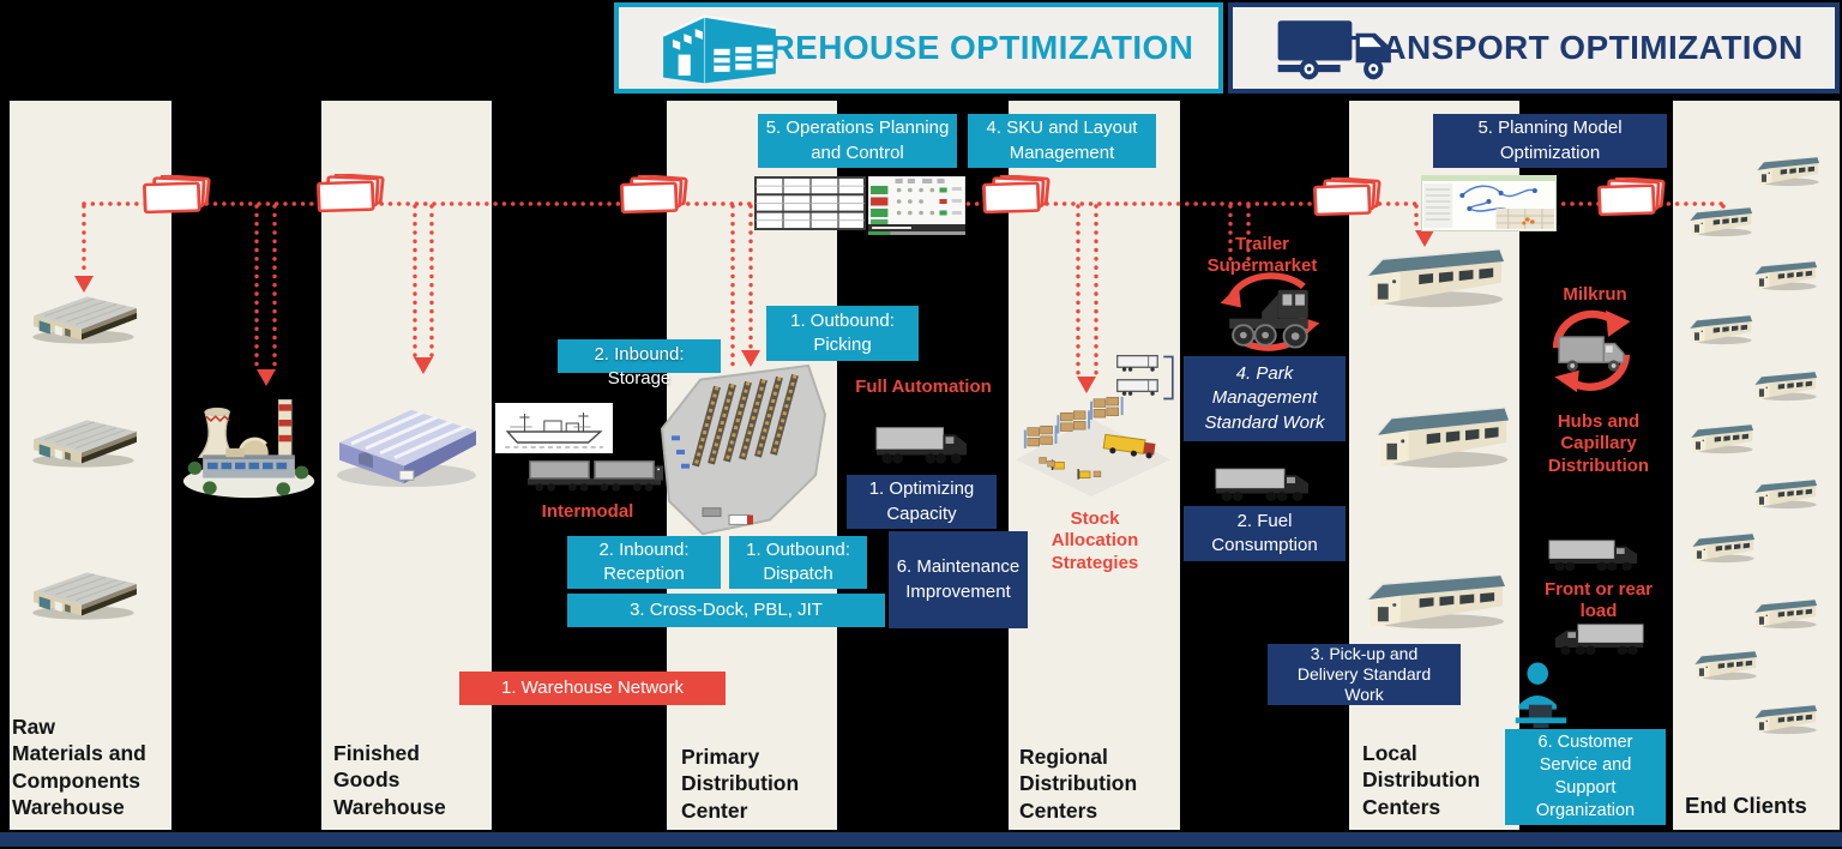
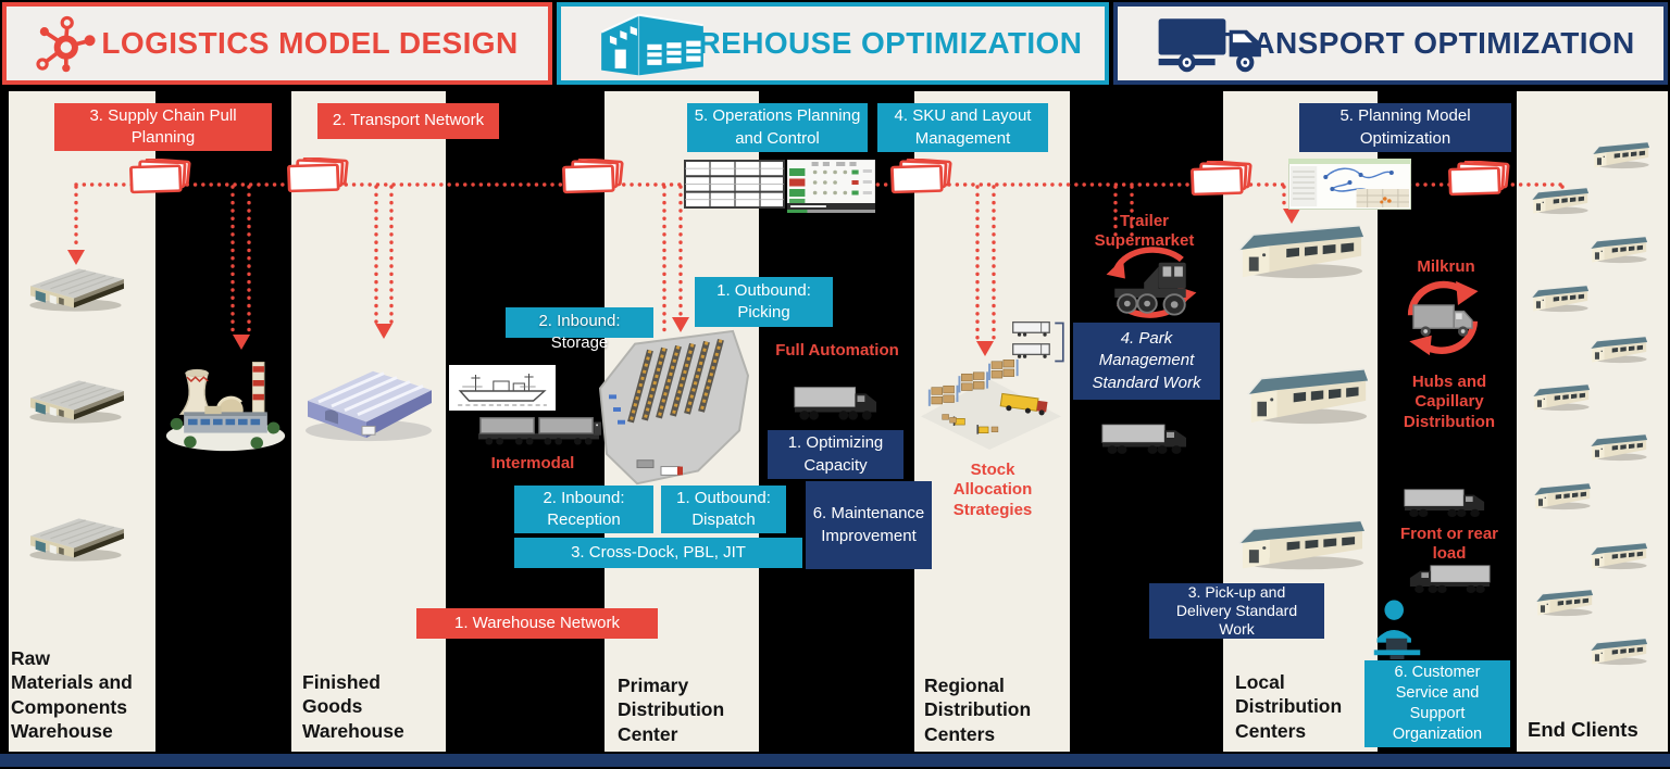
+ LOGISTICS MODEL DESIGN
  REHOUSE OPTIMIZATION
  ANSPORT OPTIMIZATION
+ 3. Supply Chain Pull
+ Planning
+ 2. Transport Network
  5. Operations Planning
  and Control
  4. SKU and Layout
  Management
  5. Planning Model
  Optimization
  2. Inbound:
  Storage
  1. Outbound:
  Picking
  1. Optimizing
  Capacity
  2. Inbound:
  Reception
  1. Outbound:
  Dispatch
  6. Maintenance
  Improvement
  3. Cross-Dock, PBL, JIT
  1. Warehouse Network
  4. Park
  Management
  Standard Work
- 2. Fuel
- Consumption
  3. Pick-up and
  Delivery Standard
  Work
  6. Customer
  Service and
  Support
  Organization
  Full Automation
  Intermodal
  Trailer
  Supermarket
  Stock
  Allocation
  Strategies
  Milkrun
  Hubs and
  Capillary
  Distribution
  Front or rear
  load
  Raw
  Materials and
  Components
  Warehouse
  Finished
  Goods
  Warehouse
  Primary
  Distribution
  Center
  Regional
  Distribution
  Centers
  Local
  Distribution
  Centers
  End Clients
